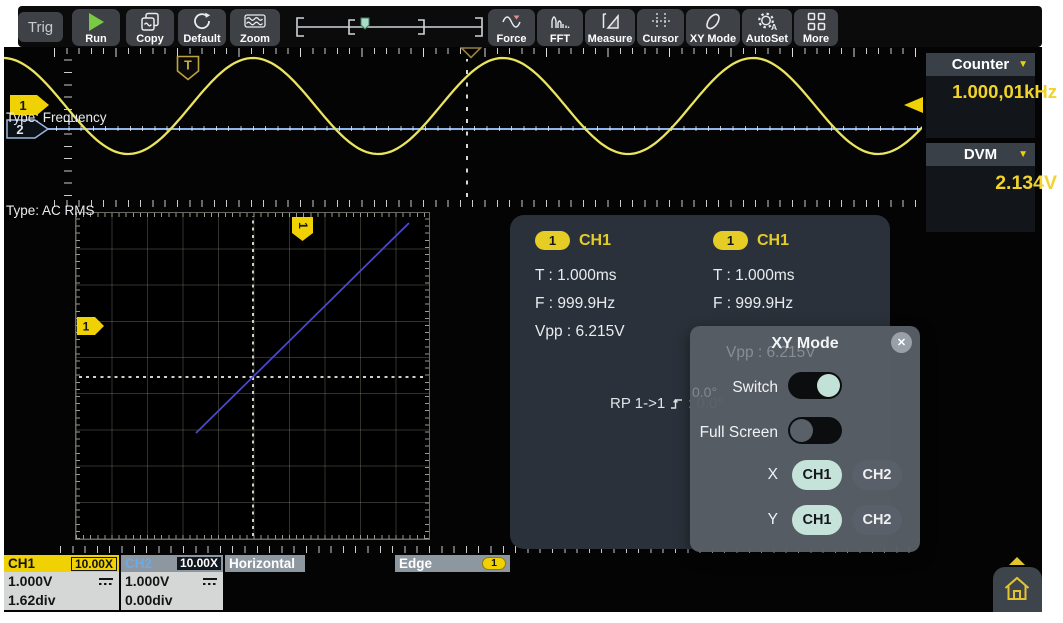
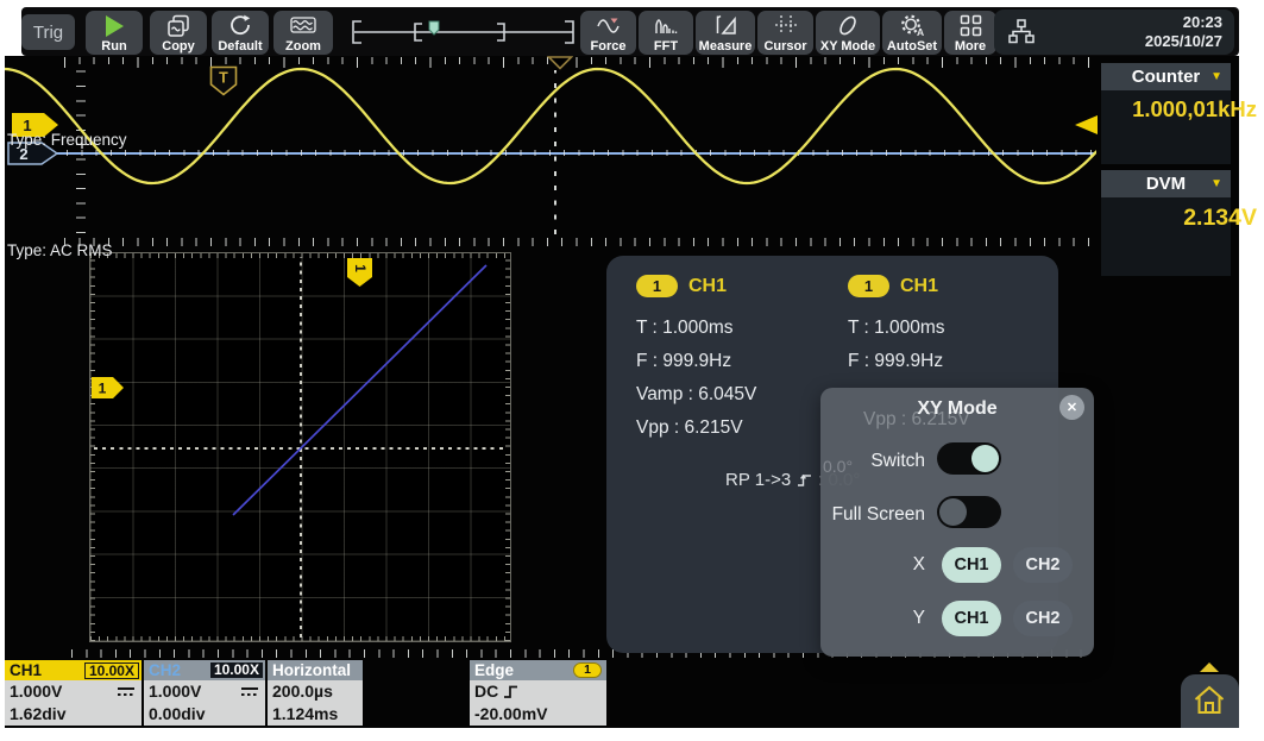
  Trig
  Run
  Copy
  Default
  Zoom
  Force
  FFT
  Measure
  Cursor
  XY Mode
  A
  AutoSet
  More
+ 20:23
+ 2025/10/27
  1
  2
  T
  1
  1
  CH1
  T : 1.000ms
  F : 999.9Hz
+ Vamp : 6.045V
  Vpp : 6.215V
  1
  CH1
  T : 1.000ms
  F : 999.9Hz
- RP 1->1
+ RP 1->3
  Vpp : 6.215V
  0.0°
  XY Mode
  ✕
  Switch
  Full Screen
  X
  CH1
  CH2
  Y
  CH1
  CH2
  CH1
  10.00X
  1.000V
  1.62div
  CH2
  10.00X
  1.000V
  0.00div
  Horizontal
+ 200.0µs
+ 1.124ms
  Edge
  1
+ DC
+ -20.00mV
  Counter
  ▼
  1.000,01kHz
  Type: Frequency
  DVM
  ▼
  2.134V
  Type: AC RMS
